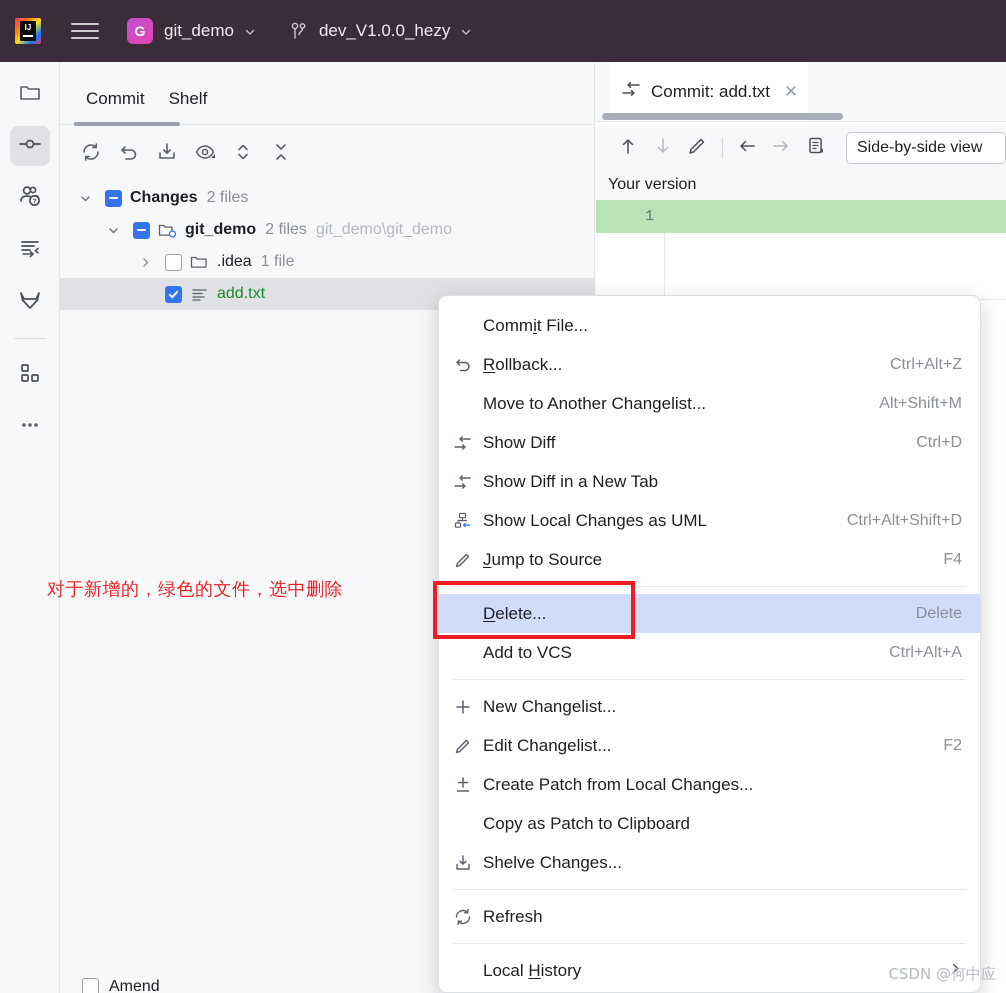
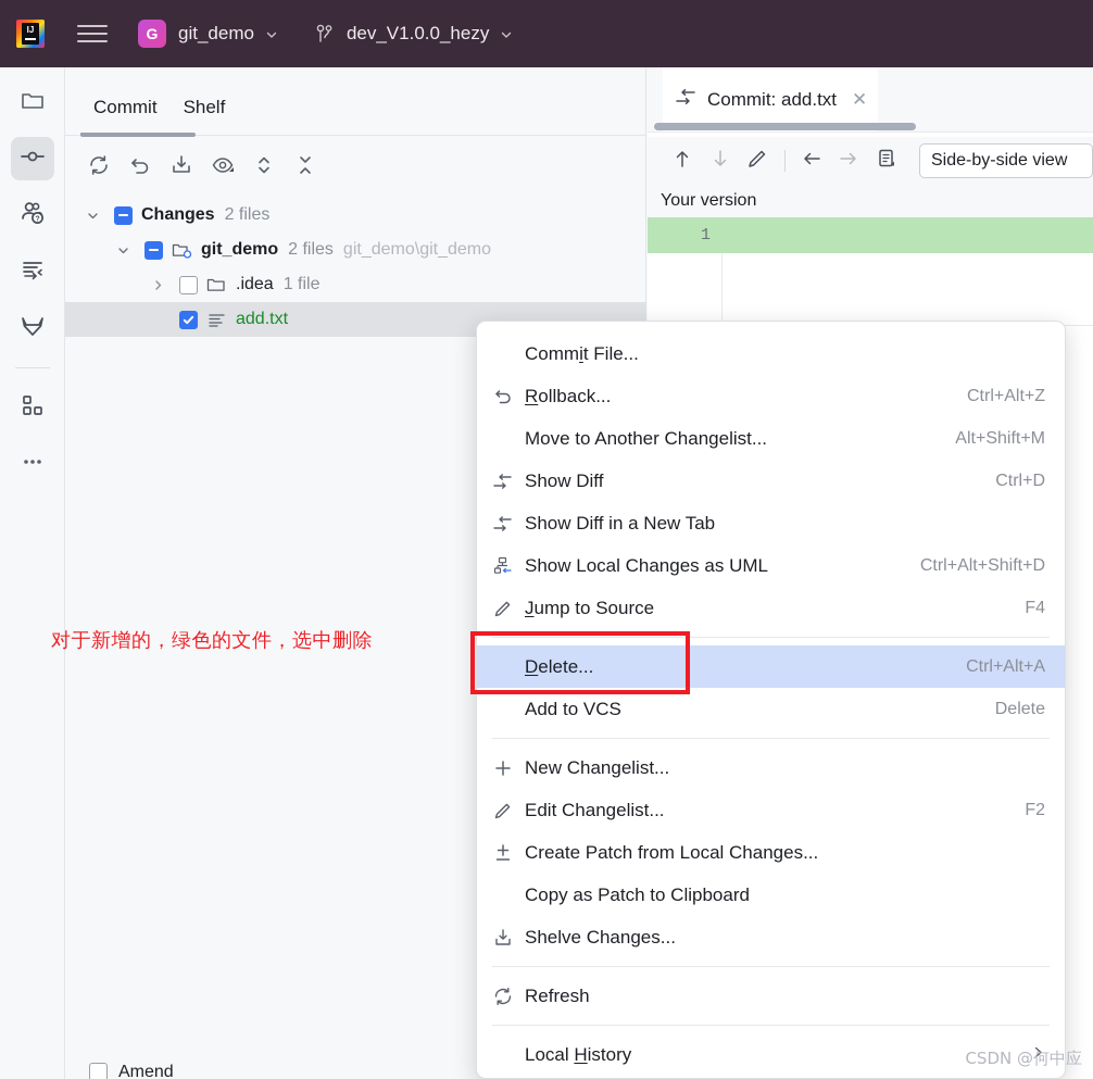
  IJ
  G
  git_demo
  dev_V1.0.0_hezy
  Commit
  Shelf
  Changes
  2 files
  git_demo
  2 files
  git_demo\git_demo
  .idea
  1 file
  add.txt
  对于新增的，绿色的文件，选中删除
  Amend
  Commit: add.txt
  ✕
  Side-by-side view
  Your version
  1
  Commit File...
  Rollback...
  Ctrl+Alt+Z
  Move to Another Changelist...
  Alt+Shift+M
  Show Diff
  Ctrl+D
  Show Diff in a New Tab
  Show Local Changes as UML
  Ctrl+Alt+Shift+D
  Jump to Source
  F4
  Delete...
- Delete
+ Ctrl+Alt+A
  Add to VCS
- Ctrl+Alt+A
+ Delete
  New Changelist...
  Edit Changelist...
  F2
  Create Patch from Local Changes...
  Copy as Patch to Clipboard
  Shelve Changes...
  Refresh
  Local History
  CSDN @何中应
